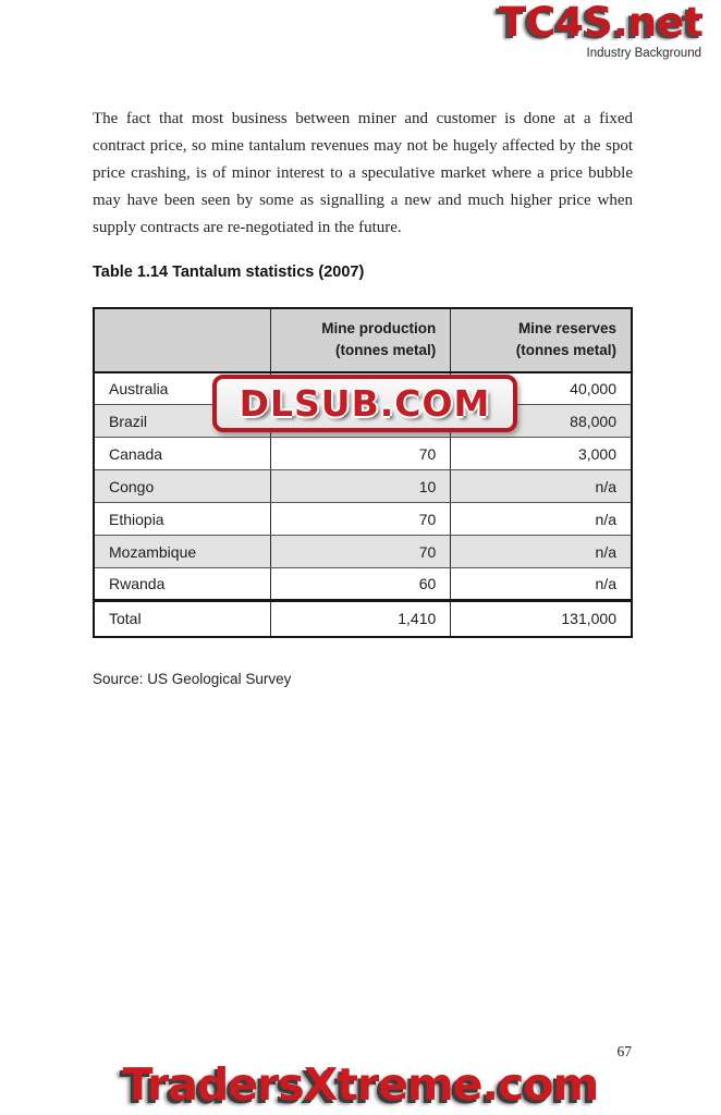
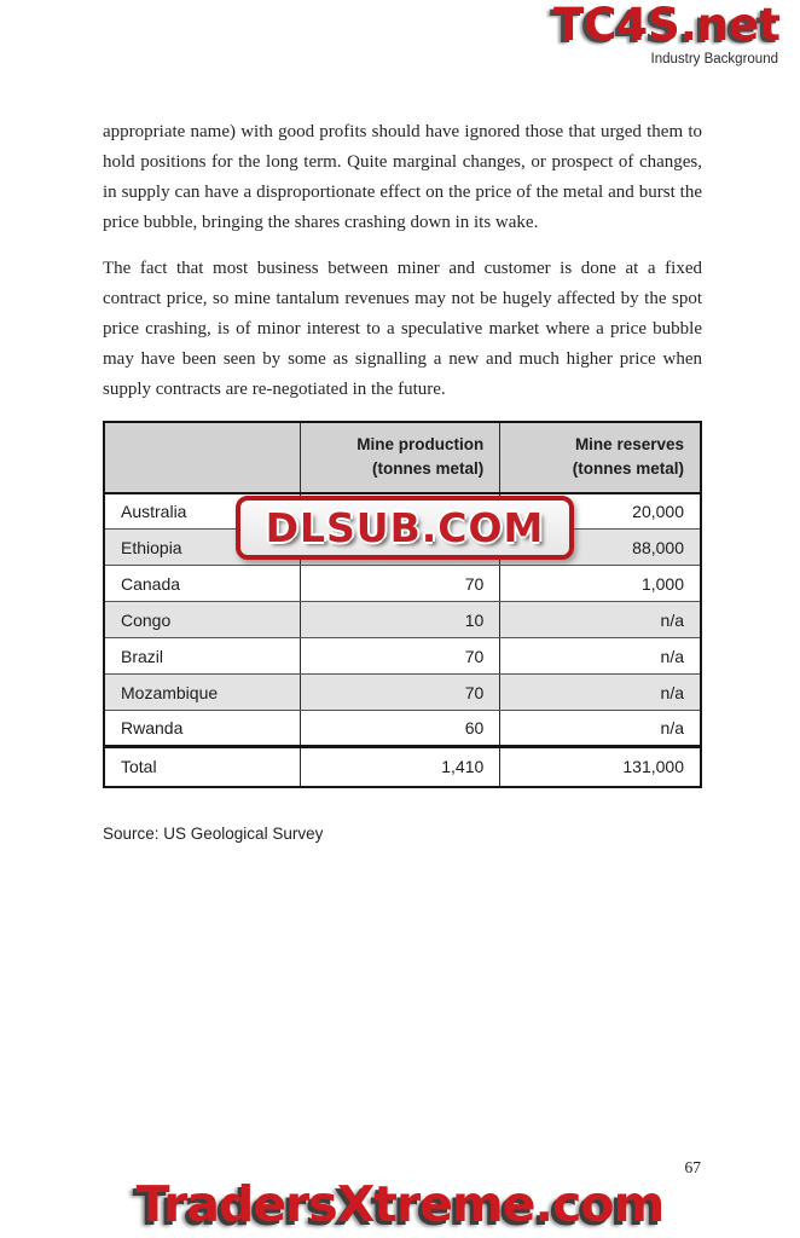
  TC4S.net
  Industry Background
+ appropriate name) with good profits should have ignored those that urged them to hold positions for the long term. Quite marginal changes, or prospect of changes, in supply can have a disproportionate effect on the price of the metal and burst the price bubble, bringing the shares crashing down in its wake.
  The fact that most business between miner and customer is done at a fixed contract price, so mine tantalum revenues may not be hugely affected by the spot price crashing, is of minor interest to a speculative market where a price bubble may have been seen by some as signalling a new and much higher price when supply contracts are re-negotiated in the future.
- Table 1.14 Tantalum statistics (2007)
  	Mine production (tonnes metal)	Mine reserves (tonnes metal)
- Australia		40,000
+ Australia		20,000
- Brazil		88,000
+ Ethiopia		88,000
- Canada	70	3,000
+ Canada	70	1,000
  Congo	10	n/a
- Ethiopia	70	n/a
+ Brazil	70	n/a
  Mozambique	70	n/a
  Rwanda	60	n/a
  Total	1,410	131,000
  DLSUB.COM
  Source: US Geological Survey
  67
  TradersXtreme.com
